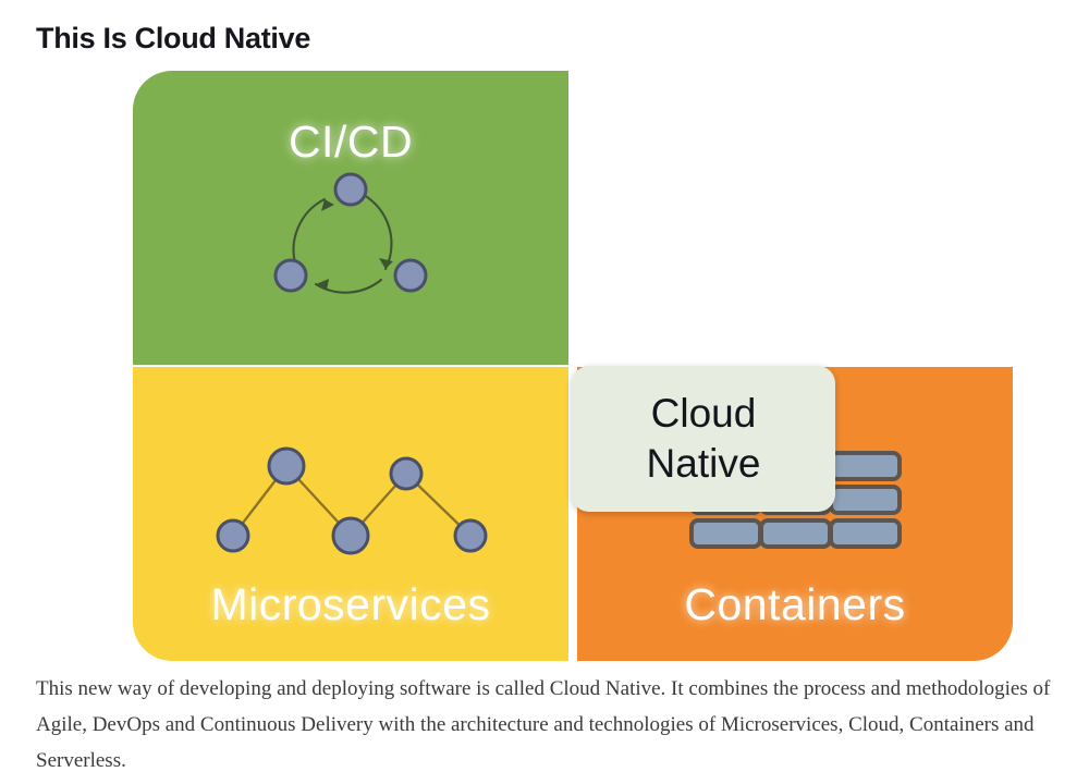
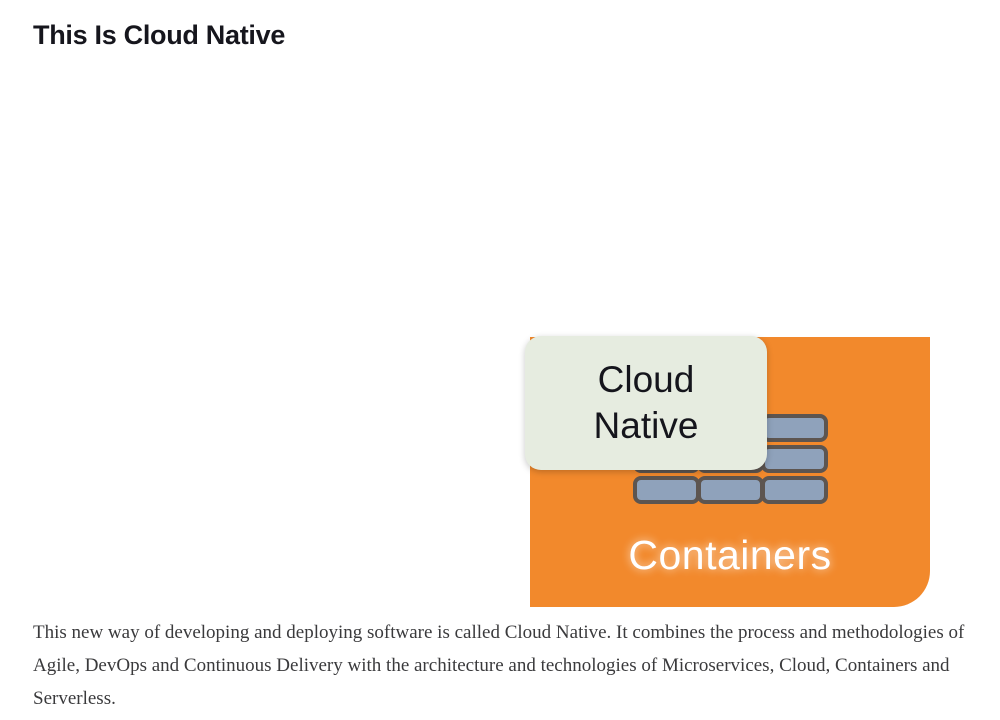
  This Is Cloud Native
- CI/CD
- Microservices
  Containers
  Cloud
  Native
  This new way of developing and deploying software is called Cloud Native. It combines the process and methodologies of Agile, DevOps and Continuous Delivery with the architecture and technologies of Microservices, Cloud, Containers and Serverless.
